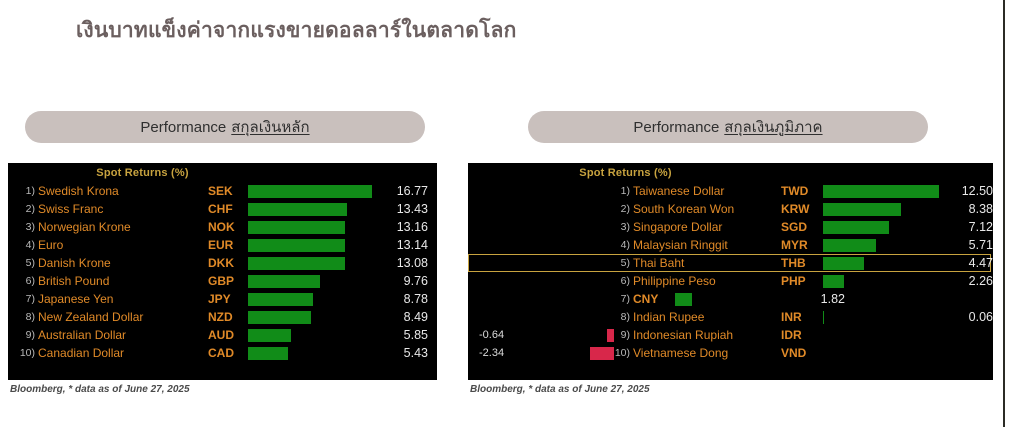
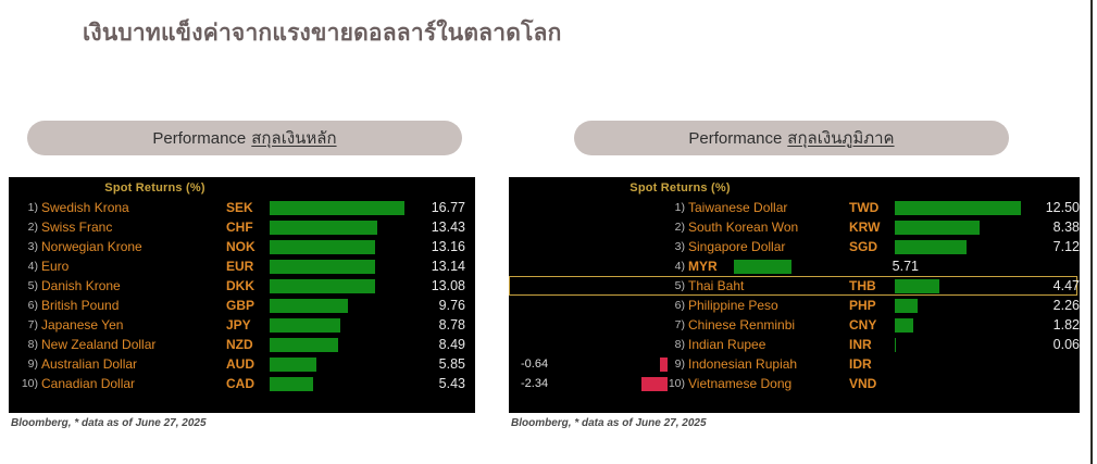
  เงินบาทแข็งค่าจากแรงขายดอลลาร์ในตลาดโลก
  Performance
  สกุลเงินหลัก
  Performance
  สกุลเงินภูมิภาค
  Spot Returns (%)
  1)
  Swedish Krona
  SEK
  16.77
  2)
  Swiss Franc
  CHF
  13.43
  3)
  Norwegian Krone
  NOK
  13.16
  4)
  Euro
  EUR
  13.14
  5)
  Danish Krone
  DKK
  13.08
  6)
  British Pound
  GBP
  9.76
  7)
  Japanese Yen
  JPY
  8.78
  8)
  New Zealand Dollar
  NZD
  8.49
  9)
  Australian Dollar
  AUD
  5.85
  10)
  Canadian Dollar
  CAD
  5.43
  Spot Returns (%)
  1)
  Taiwanese Dollar
  TWD
  12.50
  2)
  South Korean Won
  KRW
  8.38
  3)
  Singapore Dollar
  SGD
  7.12
  4)
- Malaysian Ringgit
  MYR
  5.71
  5)
  Thai Baht
  THB
  4.47
  6)
  Philippine Peso
  PHP
  2.26
  7)
+ Chinese Renminbi
  CNY
  1.82
  8)
  Indian Rupee
  INR
  0.06
  -0.64
  9)
  Indonesian Rupiah
  IDR
  -2.34
  10)
  Vietnamese Dong
  VND
  Bloomberg, * data as of June 27, 2025
  Bloomberg, * data as of June 27, 2025
